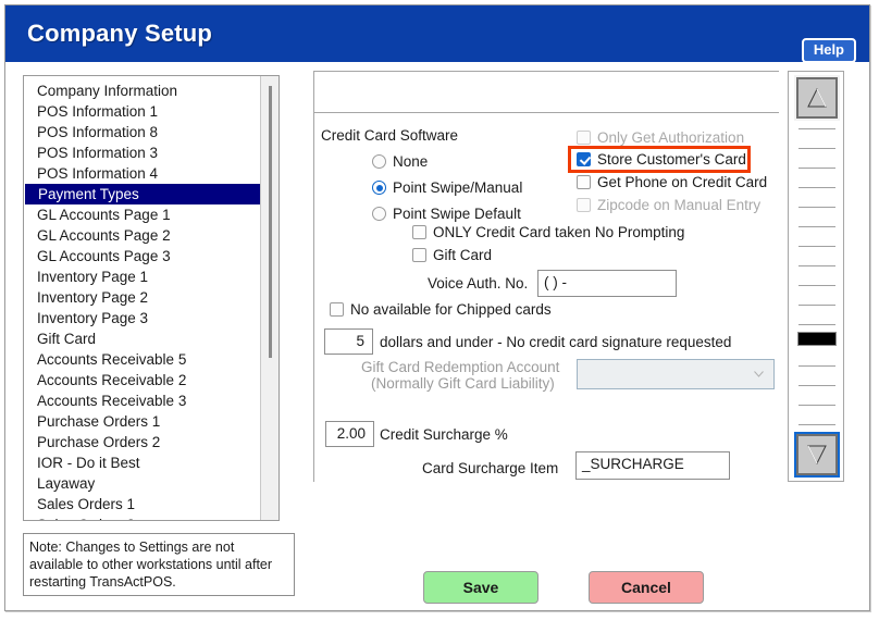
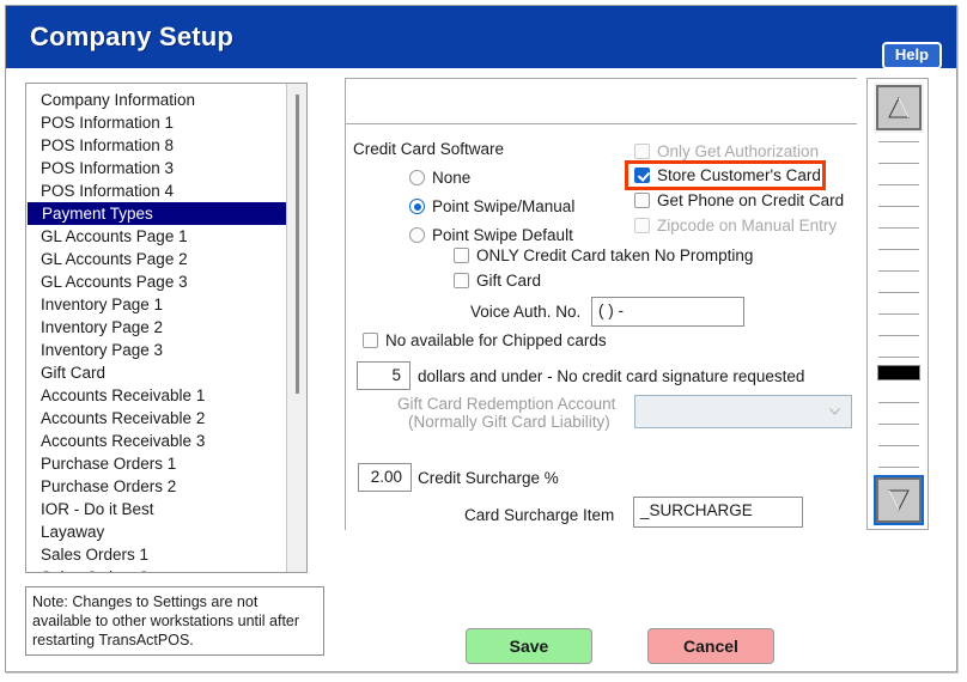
  Company Setup
  Help
  Company Information
  POS Information 1
  POS Information 8
  POS Information 3
  POS Information 4
  Payment Types
  GL Accounts Page 1
  GL Accounts Page 2
  GL Accounts Page 3
  Inventory Page 1
  Inventory Page 2
  Inventory Page 3
  Gift Card
- Accounts Receivable 5
+ Accounts Receivable 1
  Accounts Receivable 2
  Accounts Receivable 3
  Purchase Orders 1
  Purchase Orders 2
  IOR - Do it Best
  Layaway
  Sales Orders 1
  Note: Changes to Settings are not available to other workstations until after restarting TransActPOS.
  Credit Card Software
  None
  Point Swipe/Manual
  Point Swipe Default
  ONLY Credit Card taken No Prompting
  Gift Card
  Only Get Authorization
  Store Customer's Card
  Get Phone on Credit Card
  Zipcode on Manual Entry
  Voice Auth. No.
  ( ) -
  No available for Chipped cards
  5
  dollars and under - No credit card signature requested
  Gift Card Redemption Account
  (Normally Gift Card Liability)
  2.00
  Credit Surcharge %
  Card Surcharge Item
  _SURCHARGE
  Save
  Cancel
